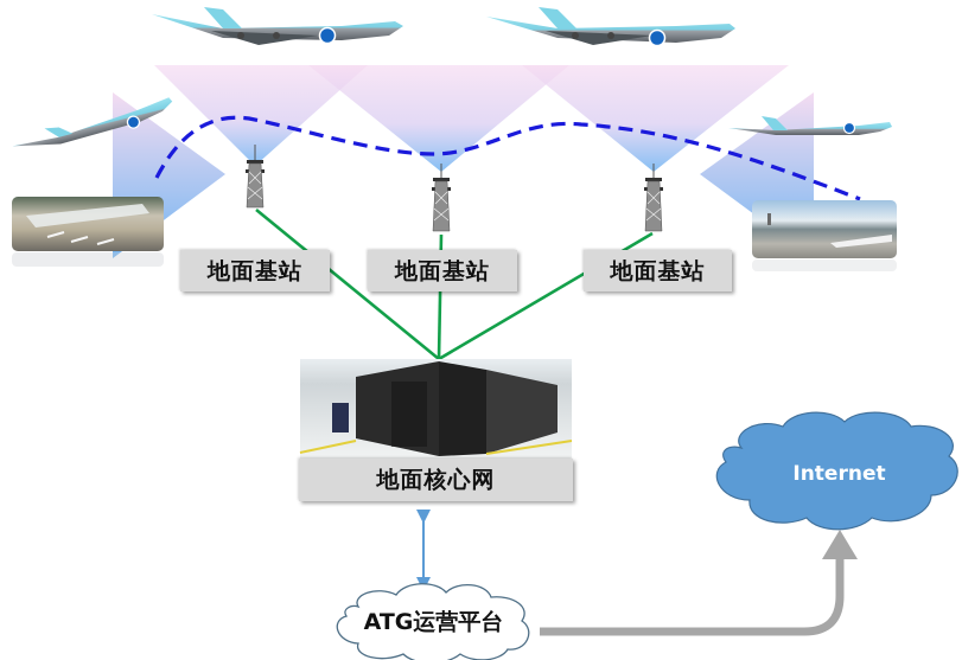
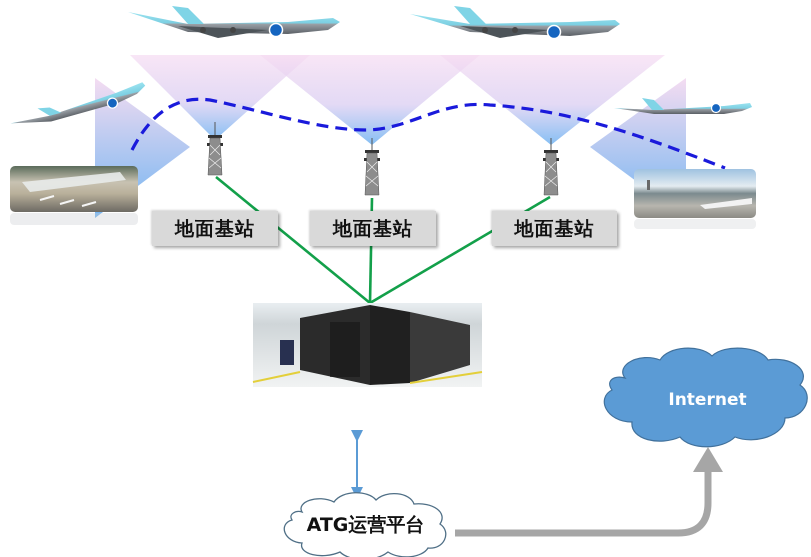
  地面基站
  地面基站
  地面基站
- 地面核心网
  Internet
  ATG运营平台
